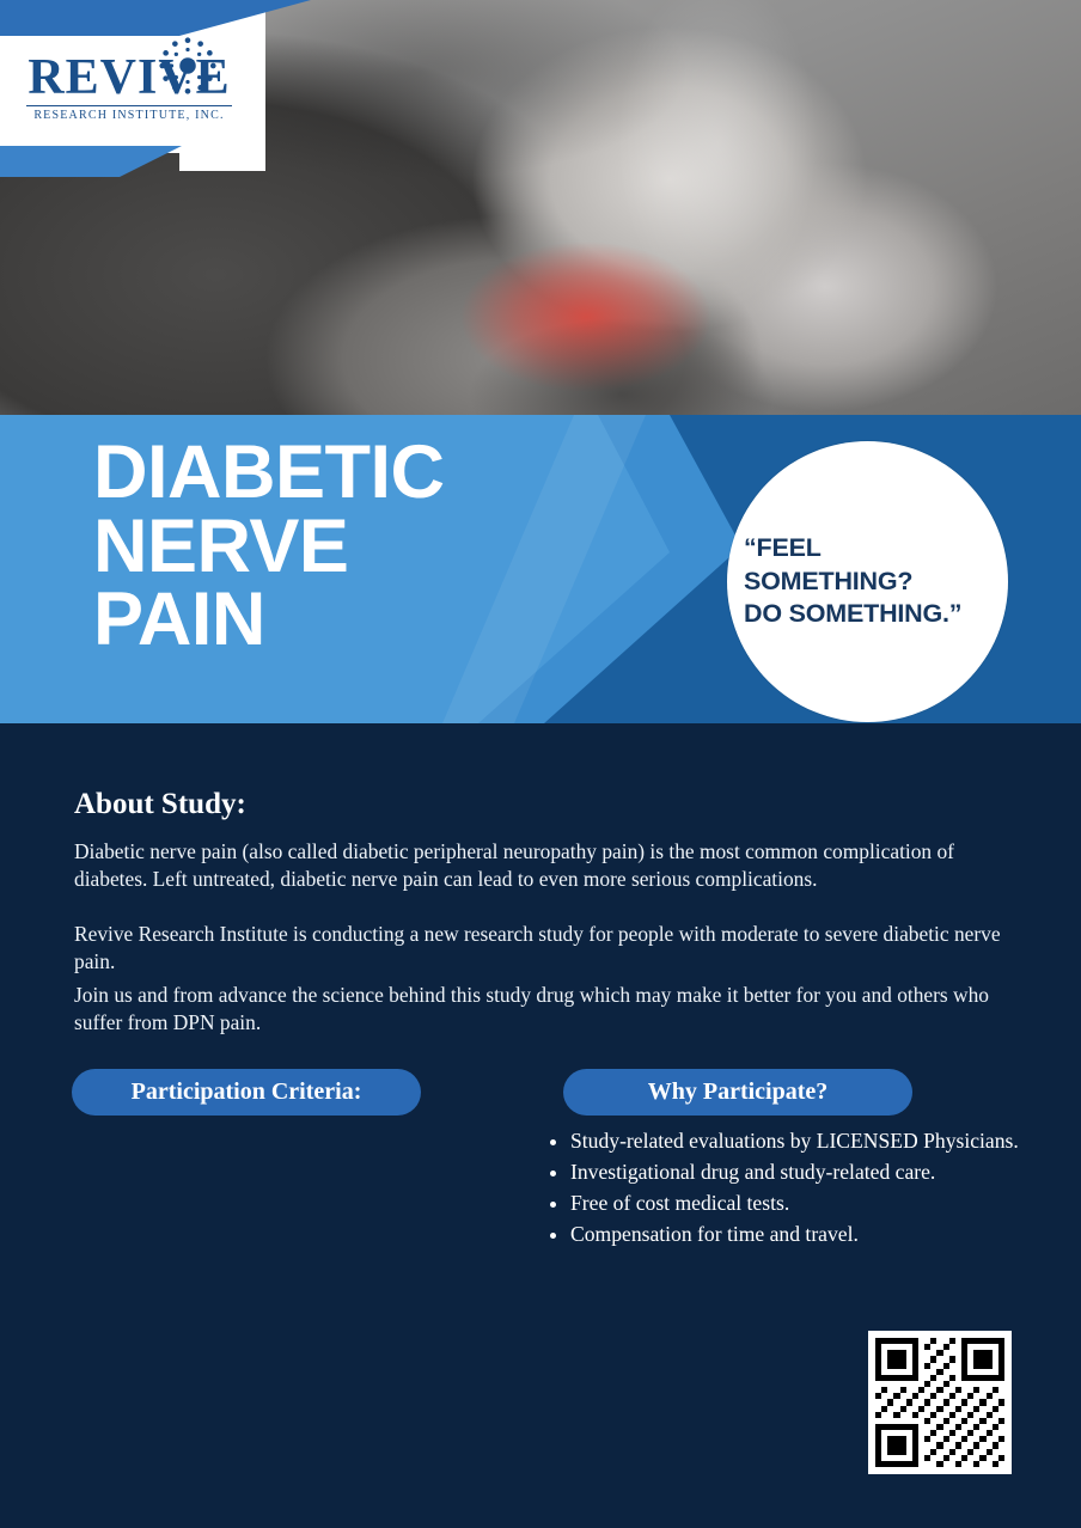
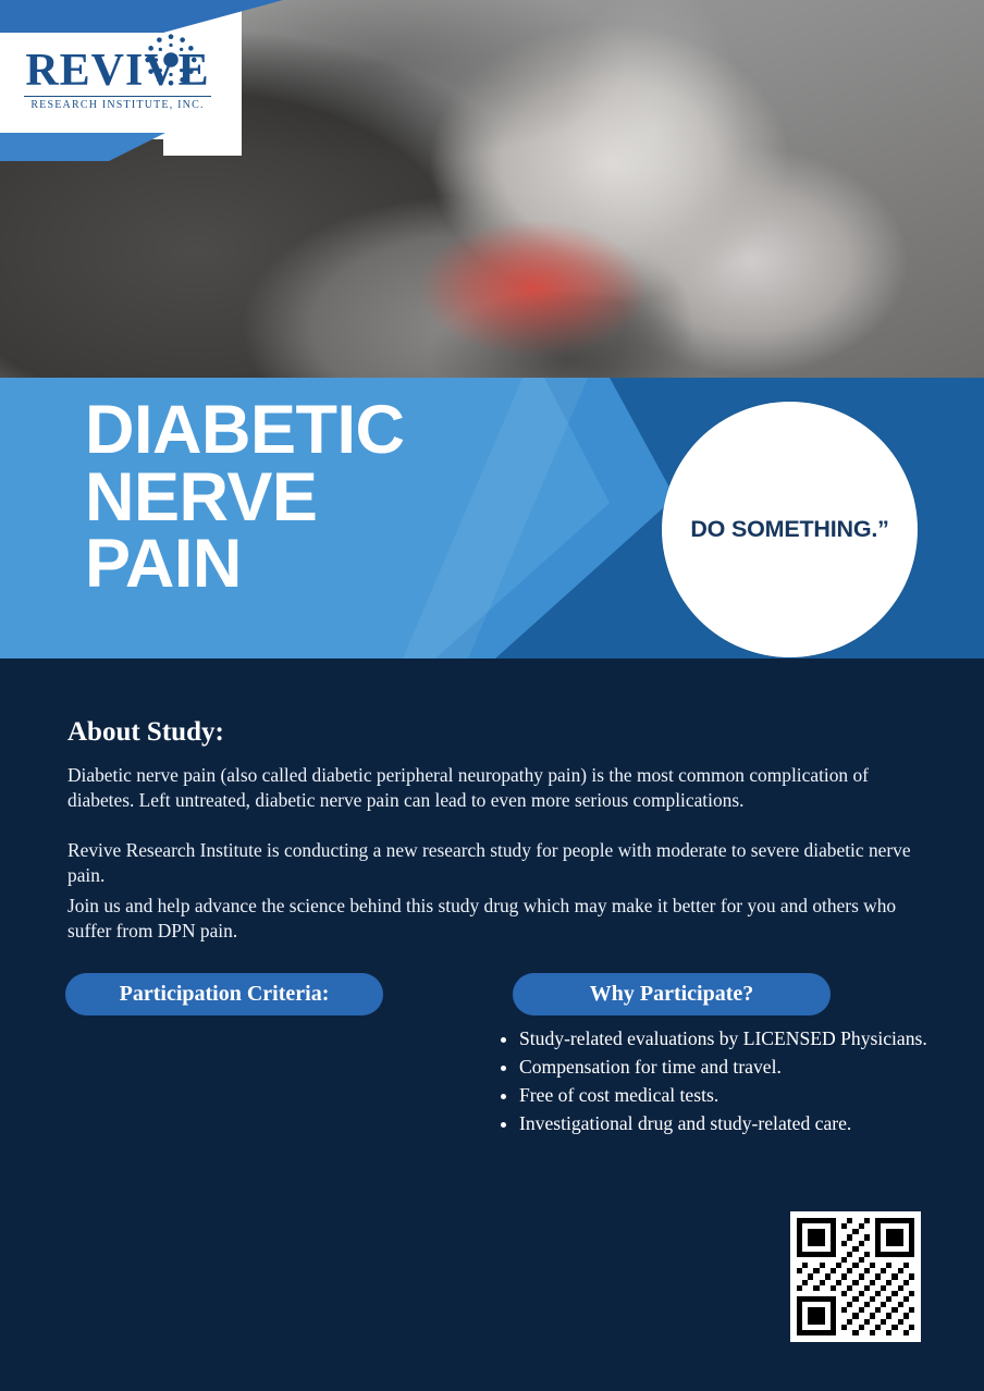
  REVIE
  RESEARCH INSTITUTE, INC.
  DIABETIC
  NERVE
  PAIN
- “FEEL SOMETHING?
  DO SOMETHING.”
  About Study:
  Diabetic nerve pain (also called diabetic peripheral neuropathy pain) is the most common complication of diabetes. Left untreated, diabetic nerve pain can lead to even more serious complications.
  Revive Research Institute is conducting a new research study for people with moderate to severe diabetic nerve pain.
- Join us and from advance the science behind this study drug which may make it better for you and others who suffer from DPN pain.
+ Join us and help advance the science behind this study drug which may make it better for you and others who suffer from DPN pain.
  Participation Criteria:
  Why Participate?
  Study-related evaluations by LICENSED Physicians.
- Investigational drug and study-related care.
+ Compensation for time and travel.
  Free of cost medical tests.
- Compensation for time and travel.
+ Investigational drug and study-related care.
